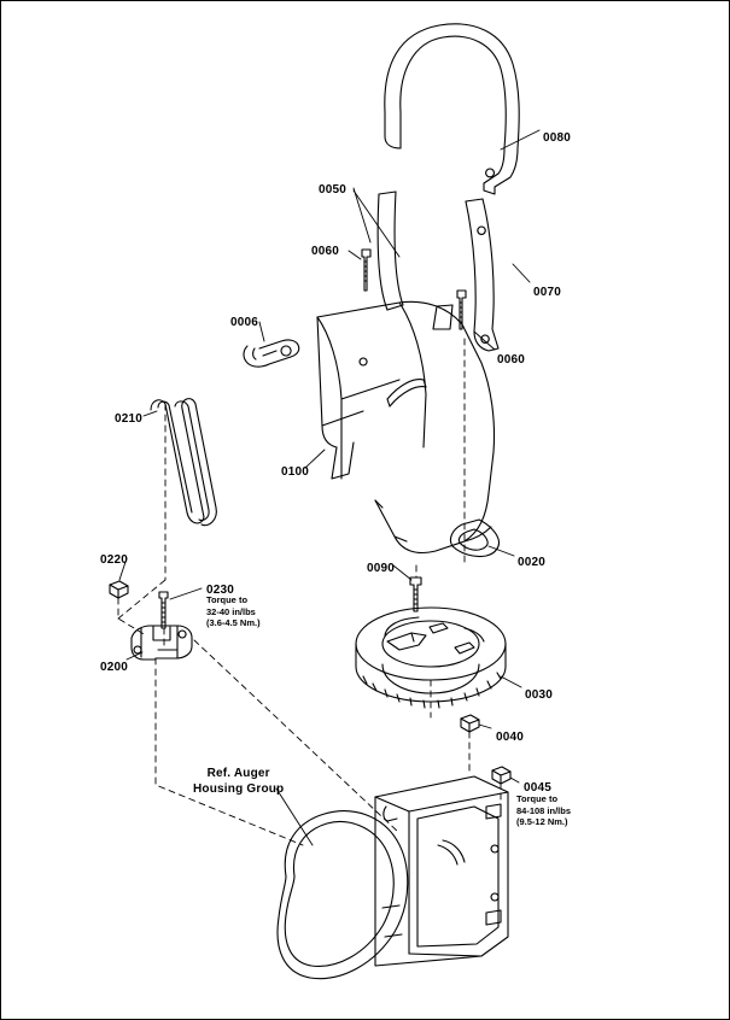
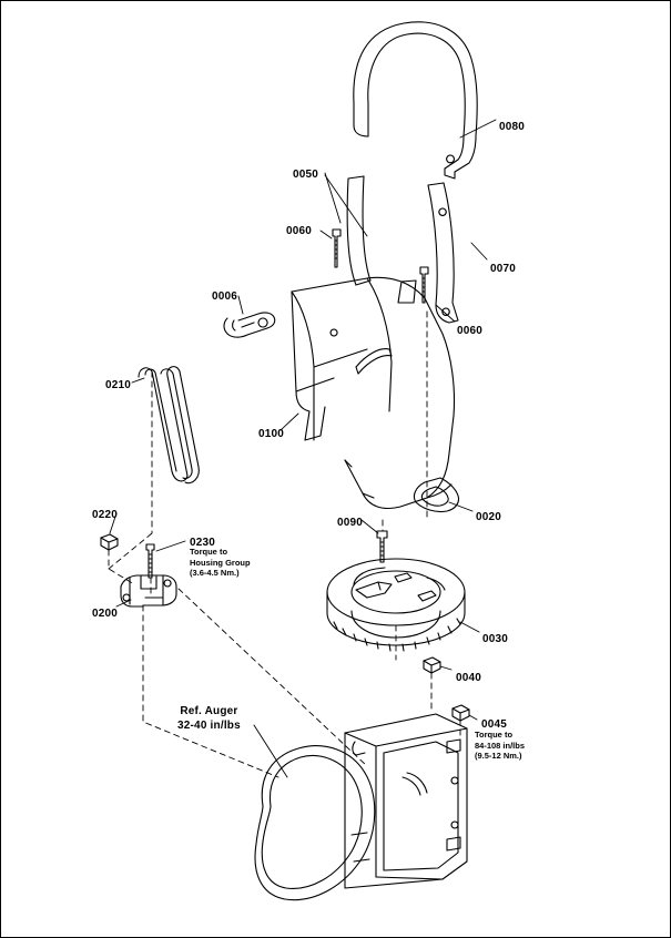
  0080
  0050
  0060
  0070
  0060
  0006
  0210
  0100
  0020
  0220
  0090
  0230
  0200
  0030
  0040
  0045
  Torque to
- 32-40 in/lbs
+ Housing Group
  (3.6-4.5 Nm.)
  Torque to
  84-108 in/lbs
  (9.5-12 Nm.)
  Ref. Auger
- Housing Group
+ 32-40 in/lbs
